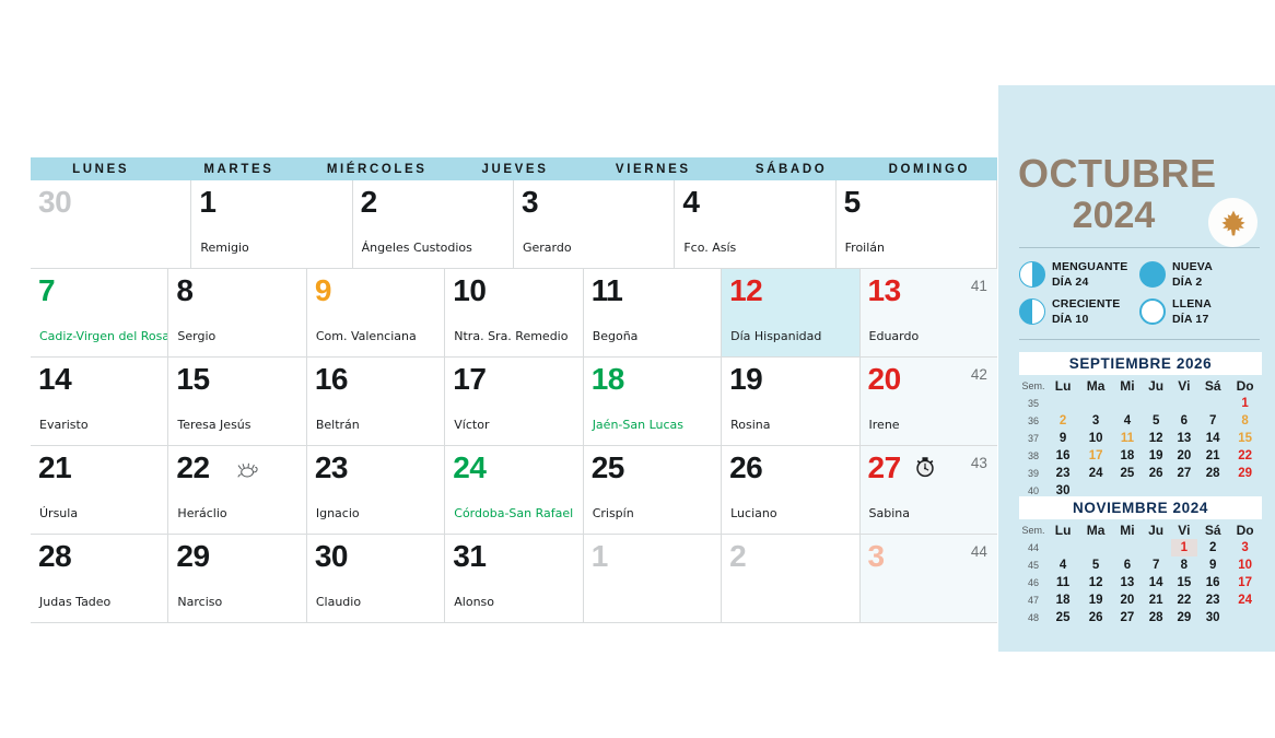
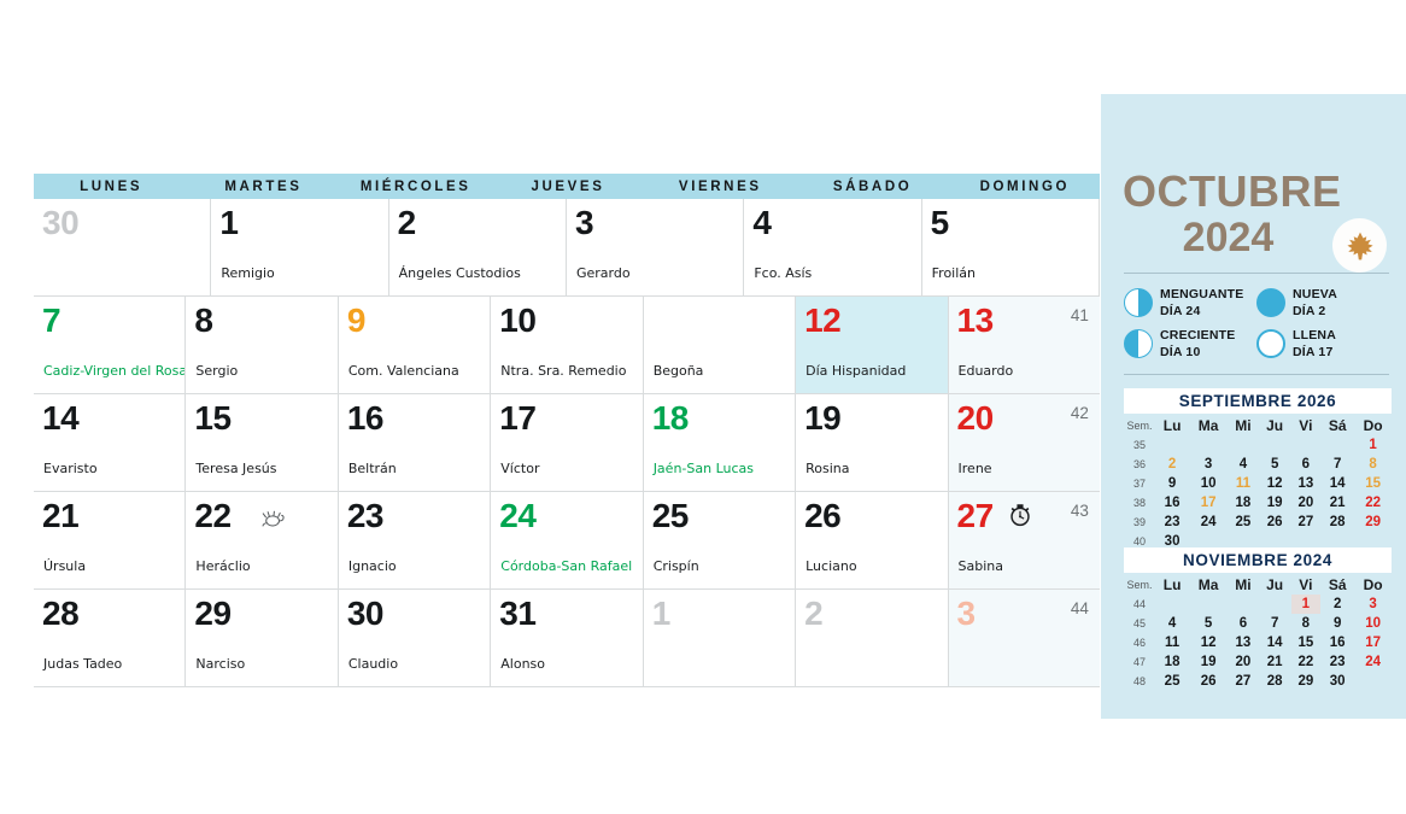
  LUNES
  MARTES
  MIÉRCOLES
  JUEVES
  VIERNES
  SÁBADO
  DOMINGO
  30
  1
  Remigio
  2
  Ángeles Custodios
  3
  Gerardo
  4
  Fco. Asís
  5
  Froilán
  7
  Cadiz-Virgen del Rosa
  8
  Sergio
  9
  Com. Valenciana
  10
  Ntra. Sra. Remedio
- 11
  Begoña
  12
  Día Hispanidad
  13
  Eduardo
  41
  14
  Evaristo
  15
  Teresa Jesús
  16
  Beltrán
  17
  Víctor
  18
  Jaén-San Lucas
  19
  Rosina
  20
  Irene
  42
  21
  Úrsula
  22
  Heráclio
  23
  Ignacio
  24
  Córdoba-San Rafael
  25
  Crispín
  26
  Luciano
  27
  Sabina
  43
  28
  Judas Tadeo
  29
  Narciso
  30
  Claudio
  31
  Alonso
  1
  2
  3
  44
  OCTUBRE
  2024
  MENGUANTE
  DÍA 24
  NUEVA
  DÍA 2
  CRECIENTE
  DÍA 10
  LLENA
  DÍA 17
  SEPTIEMBRE 2026
  Sem.	Lu	Ma	Mi	Ju	Vi	Sá	Do
  35							1
  36	2	3	4	5	6	7	8
  37	9	10	11	12	13	14	15
  38	16	17	18	19	20	21	22
  39	23	24	25	26	27	28	29
  40	30
  NOVIEMBRE 2024
  Sem.	Lu	Ma	Mi	Ju	Vi	Sá	Do
  44					1	2	3
  45	4	5	6	7	8	9	10
  46	11	12	13	14	15	16	17
  47	18	19	20	21	22	23	24
  48	25	26	27	28	29	30
